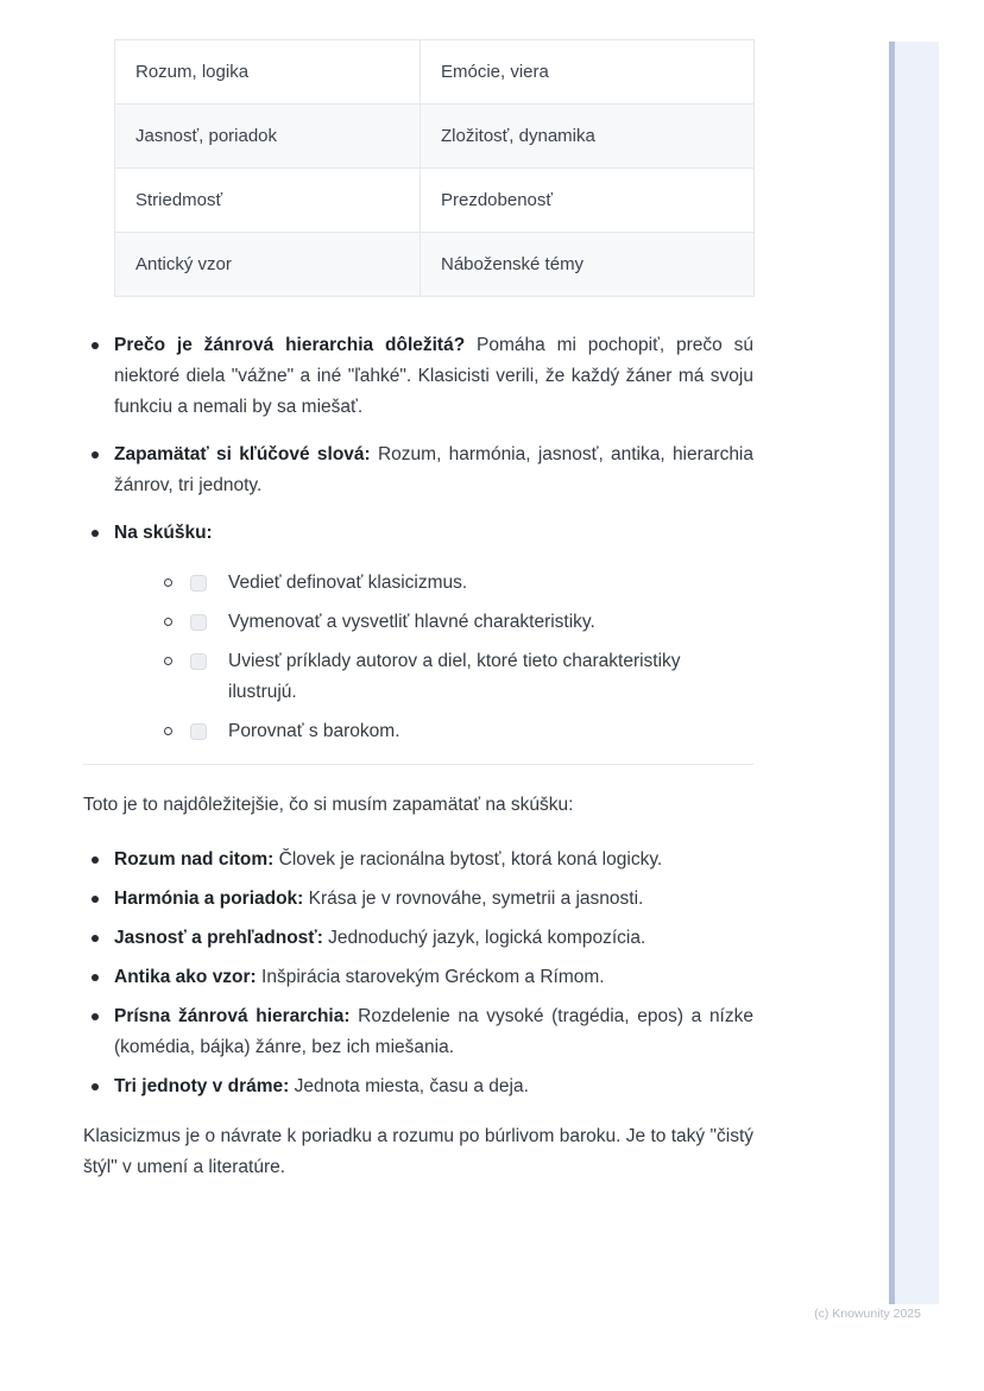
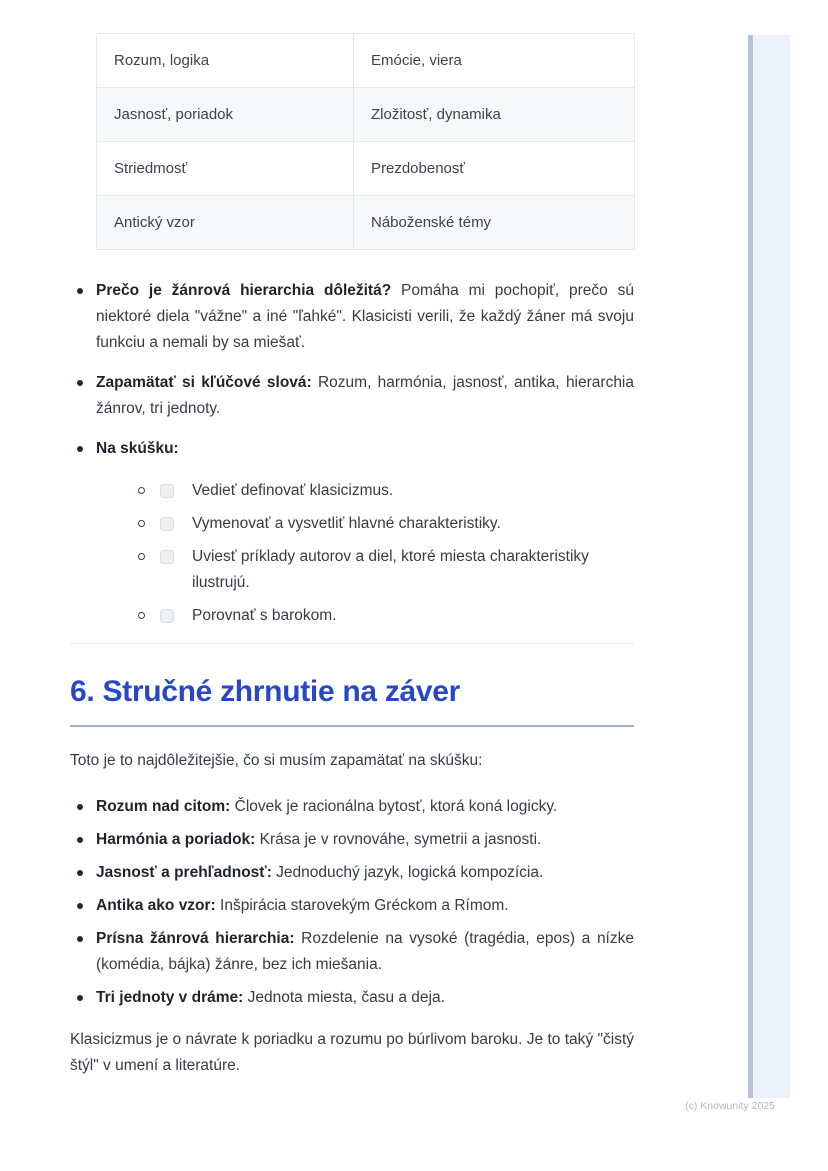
  Rozum, logika	Emócie, viera
  Jasnosť, poriadok	Zložitosť, dynamika
  Striedmosť	Prezdobenosť
  Antický vzor	Náboženské témy
  Prečo je žánrová hierarchia dôležitá? Pomáha mi pochopiť, prečo sú niektoré diela "vážne" a iné "ľahké". Klasicisti verili, že každý žáner má svoju funkciu a nemali by sa miešať.
  Zapamätať si kľúčové slová: Rozum, harmónia, jasnosť, antika, hierarchia žánrov, tri jednoty.
  Na skúšku:
  Vedieť definovať klasicizmus.
  Vymenovať a vysvetliť hlavné charakteristiky.
- Uviesť príklady autorov a diel, ktoré tieto charakteristiky ilustrujú.
+ Uviesť príklady autorov a diel, ktoré miesta charakteristiky ilustrujú.
  Porovnať s barokom.
+ 6. Stručné zhrnutie na záver
  Toto je to najdôležitejšie, čo si musím zapamätať na skúšku:
  Rozum nad citom: Človek je racionálna bytosť, ktorá koná logicky.
  Harmónia a poriadok: Krása je v rovnováhe, symetrii a jasnosti.
  Jasnosť a prehľadnosť: Jednoduchý jazyk, logická kompozícia.
  Antika ako vzor: Inšpirácia starovekým Gréckom a Rímom.
  Prísna žánrová hierarchia: Rozdelenie na vysoké (tragédia, epos) a nízke (komédia, bájka) žánre, bez ich miešania.
  Tri jednoty v dráme: Jednota miesta, času a deja.
  Klasicizmus je o návrate k poriadku a rozumu po búrlivom baroku. Je to taký "čistý štýl" v umení a literatúre.
  (c) Knowunity 2025
